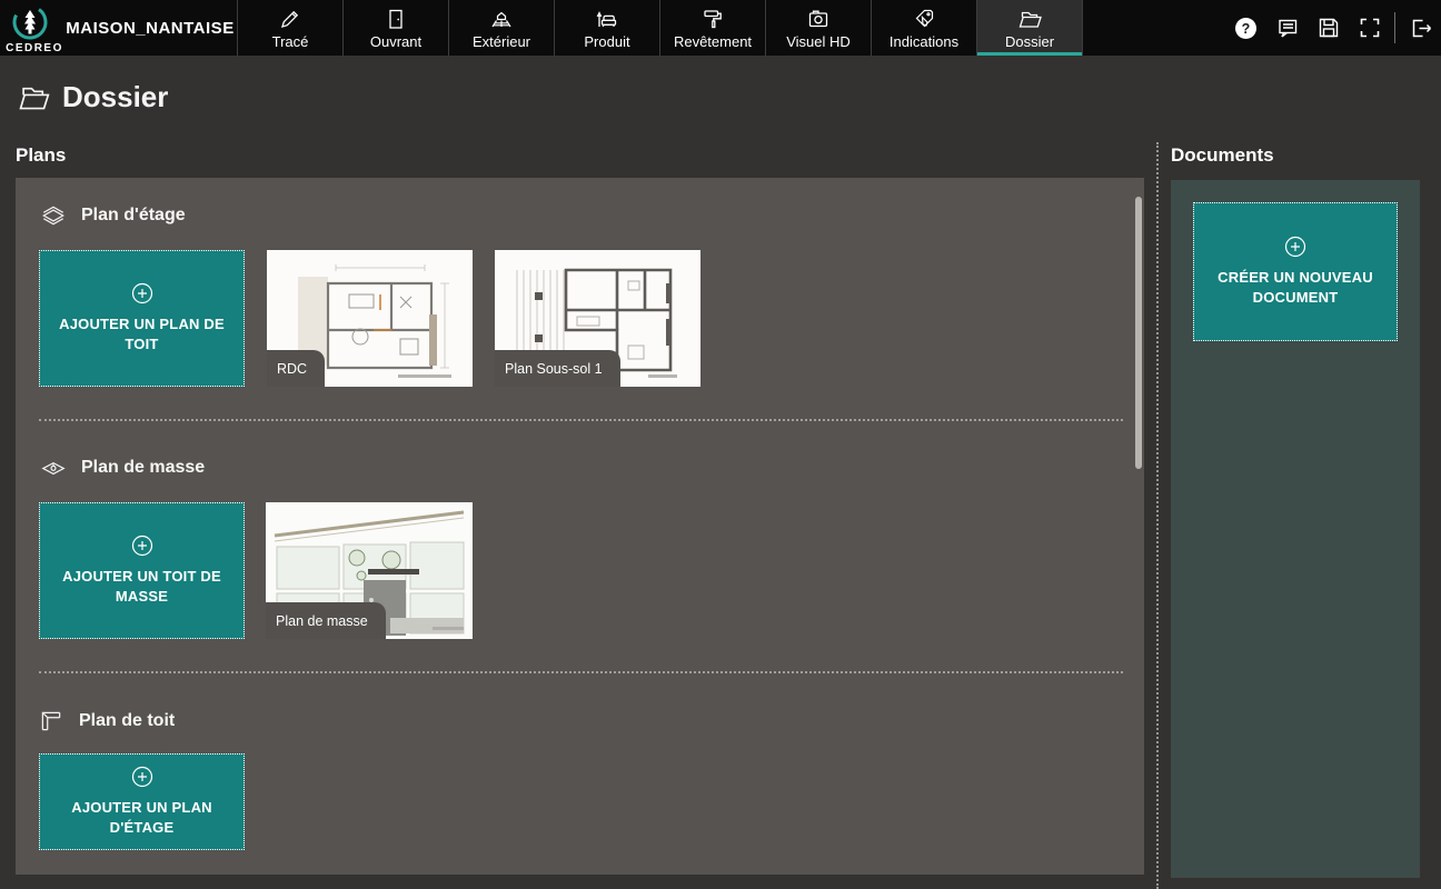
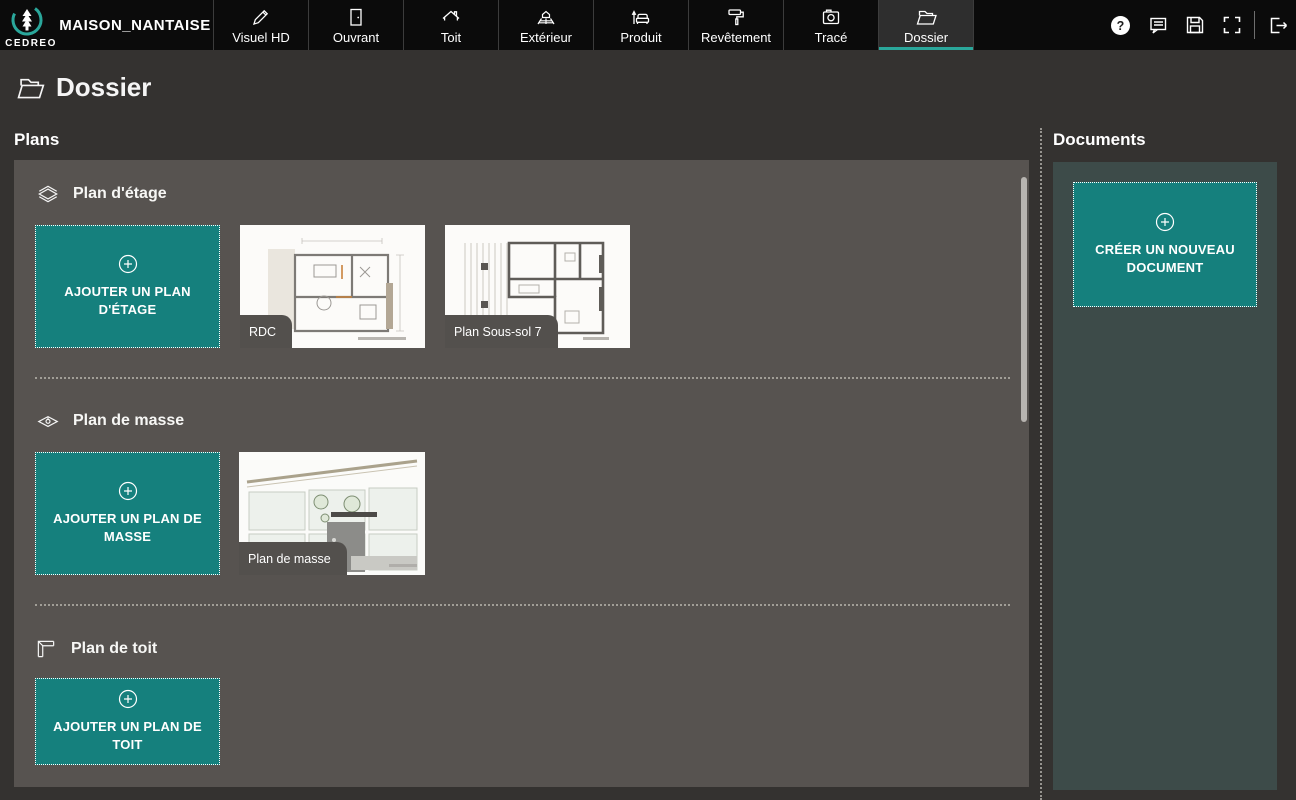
  CEDREO
  MAISON_NANTAISE
- Tracé
+ Visuel HD
  Ouvrant
+ Toit
  Extérieur
  Produit
  Revêtement
- Visuel HD
+ Tracé
- Indications
  Dossier
  ?
  Dossier
  Plans
  Plan d'étage
- AJOUTER UN PLAN DE TOIT
+ AJOUTER UN PLAN D'ÉTAGE
  RDC
- Plan Sous-sol 1
+ Plan Sous-sol 7
  Plan de masse
- AJOUTER UN TOIT DE MASSE
+ AJOUTER UN PLAN DE MASSE
  Plan de masse
  Plan de toit
- AJOUTER UN PLAN D'ÉTAGE
+ AJOUTER UN PLAN DE TOIT
  Documents
  CRÉER UN NOUVEAU DOCUMENT
